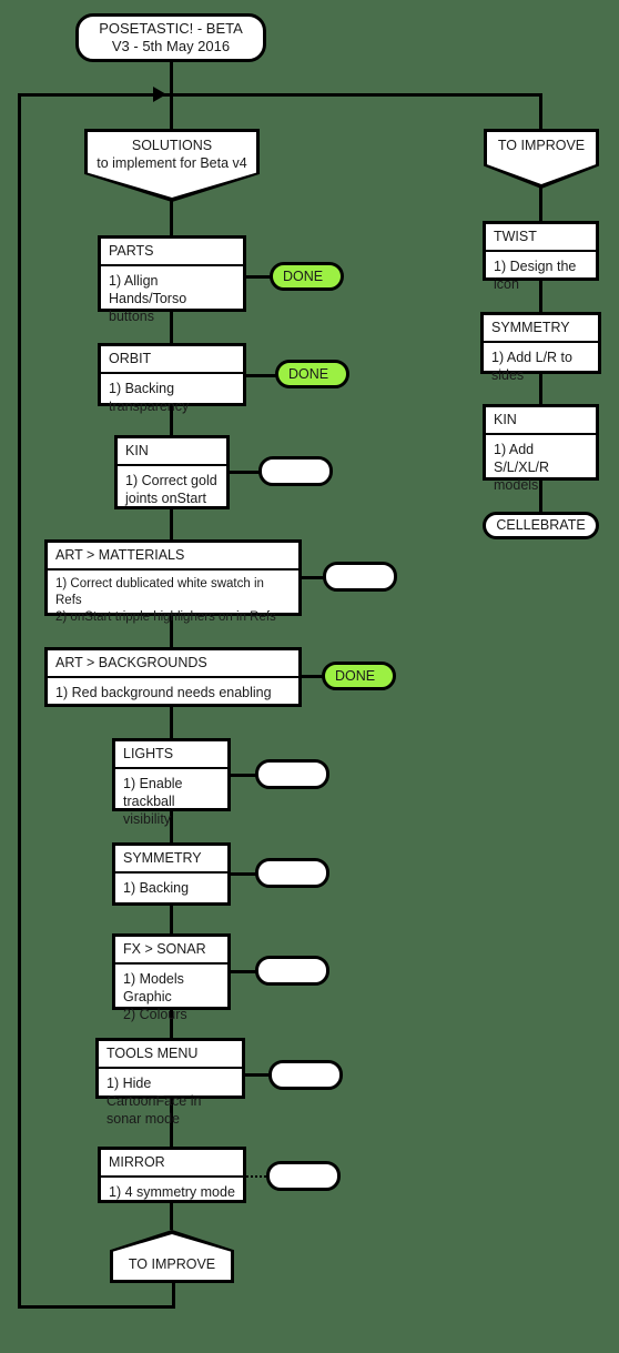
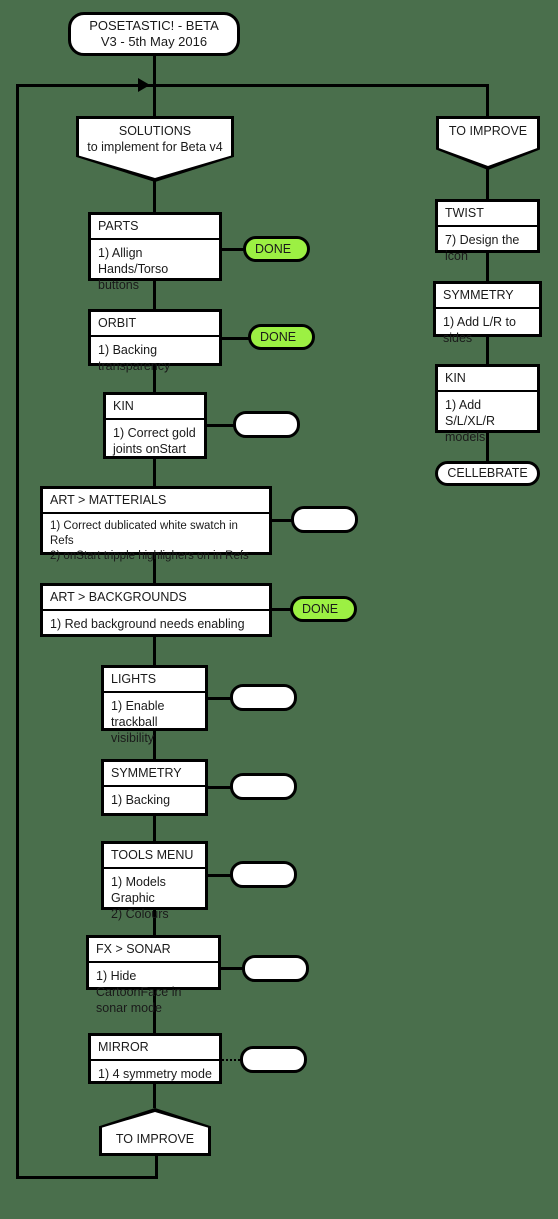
  POSETASTIC! - BETA
  V3 - 5th May 2016
  SOLUTIONS
  to implement for Beta v4
  TO IMPROVE
  PARTS
  1) Allign Hands/Torso
  buttons
  DONE
  ORBIT
  1) Backing transparency
  DONE
  KIN
  1) Correct gold
  joints onStart
  ART > MATTERIALS
  1) Correct dublicated white swatch in Refs
  2) onStart tripple highlighers on in Refs
  ART > BACKGROUNDS
  1) Red background needs enabling
  DONE
  LIGHTS
  1) Enable trackball
  visibility
  SYMMETRY
  1) Backing
- FX > SONAR
+ TOOLS MENU
  1) Models Graphic
  2) Colours
- TOOLS MENU
+ FX > SONAR
  1) Hide CartoonFace in
  sonar mode
  MIRROR
  1) 4 symmetry mode
  TO IMPROVE
  TWIST
- 1) Design the icon
+ 7) Design the icon
  SYMMETRY
  1) Add L/R to sides
  KIN
  1) Add S/L/XL/R
  models
  CELLEBRATE
